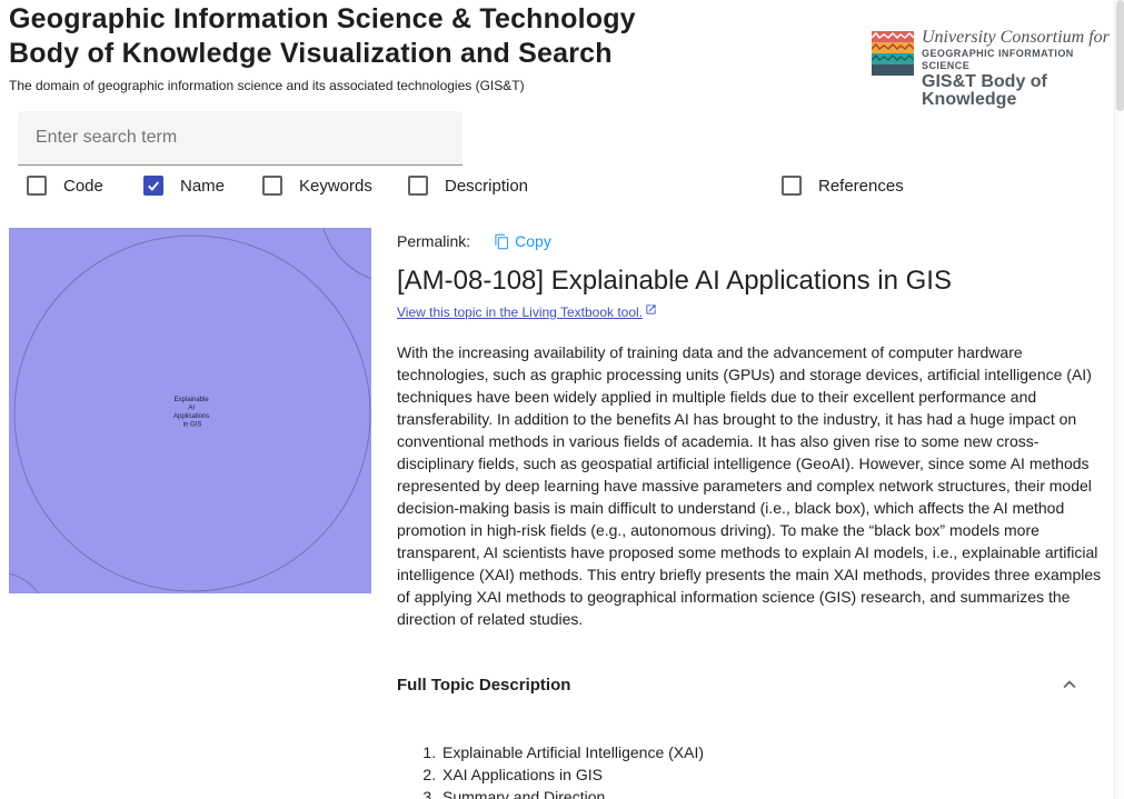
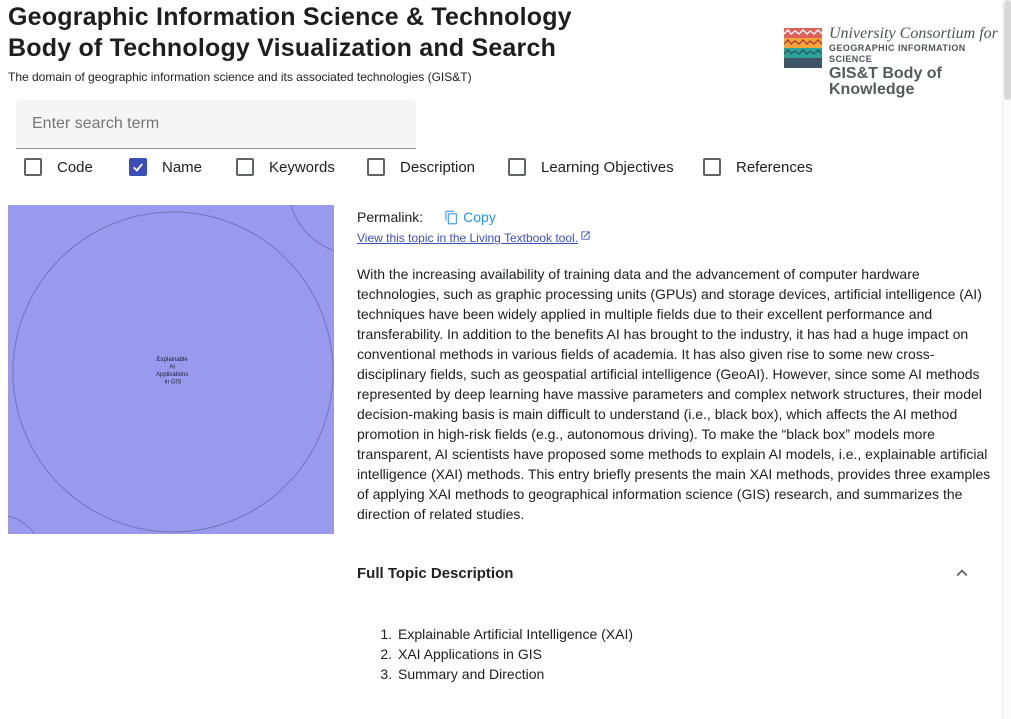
  Geographic Information Science & Technology
- Body of Knowledge Visualization and Search
+ Body of Technology Visualization and Search
  The domain of geographic information science and its associated technologies (GIS&T)
  University Consortium for
  GEOGRAPHIC INFORMATION SCIENCE
  GIS&T Body of Knowledge
  Enter search term
  Code
  Name
  Keywords
  Description
+ Learning Objectives
  References
  Permalink:
  Copy
- [AM-08-108] Explainable AI Applications in GIS
  View this topic in the Living Textbook tool.
  With the increasing availability of training data and the advancement of computer hardware technologies, such as graphic processing units (GPUs) and storage devices, artificial intelligence (AI) techniques have been widely applied in multiple fields due to their excellent performance and transferability. In addition to the benefits AI has brought to the industry, it has had a huge impact on conventional methods in various fields of academia. It has also given rise to some new cross-disciplinary fields, such as geospatial artificial intelligence (GeoAI). However, since some AI methods represented by deep learning have massive parameters and complex network structures, their model decision-making basis is main difficult to understand (i.e., black box), which affects the AI method promotion in high-risk fields (e.g., autonomous driving). To make the “black box” models more transparent, AI scientists have proposed some methods to explain AI models, i.e., explainable artificial intelligence (XAI) methods. This entry briefly presents the main XAI methods, provides three examples of applying XAI methods to geographical information science (GIS) research, and summarizes the direction of related studies.
  Full Topic Description
  Explainable Artificial Intelligence (XAI)
  XAI Applications in GIS
  Summary and Direction
